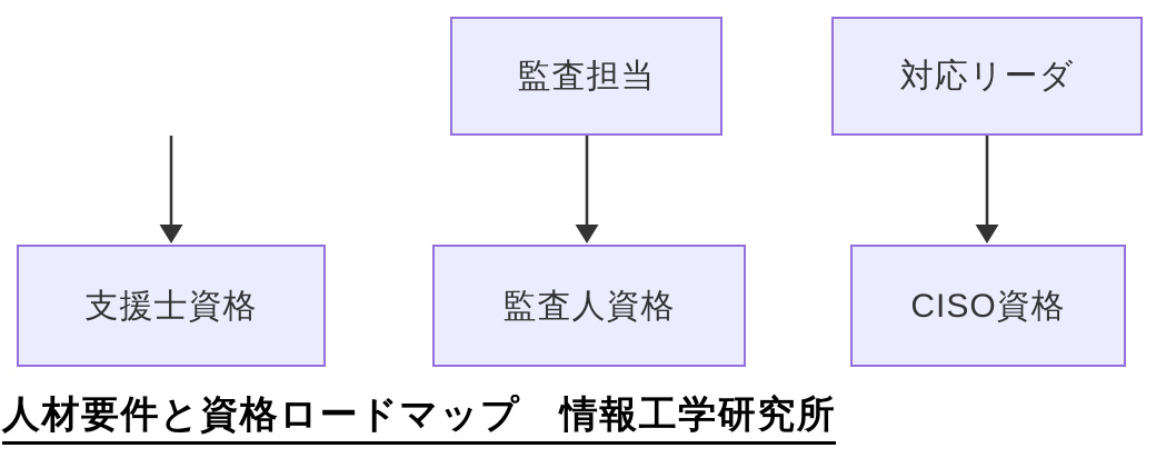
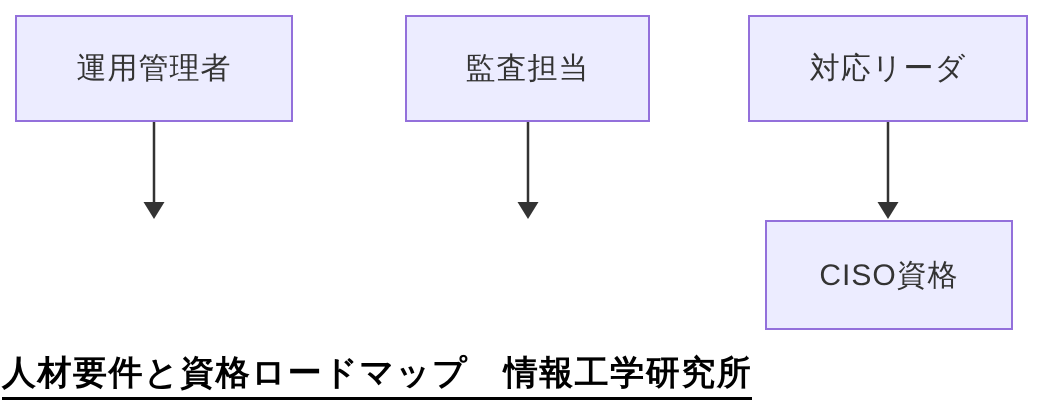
+ 運用管理者
  監査担当
  対応リーダ
- 支援士資格
- 監査人資格
  CISO資格
  人材要件と資格ロードマップ 情報工学研究所
